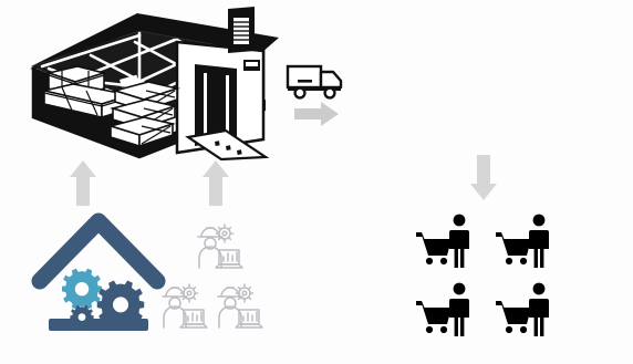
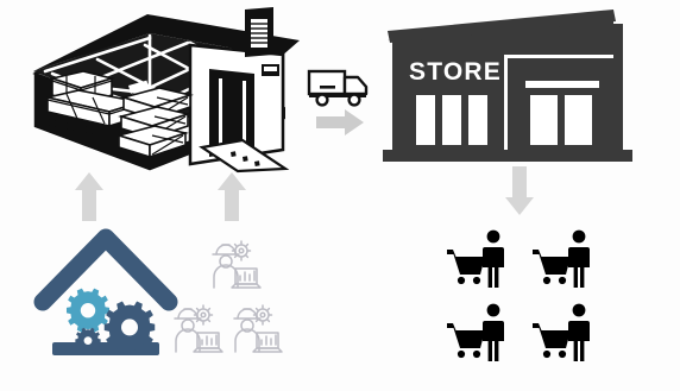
+ STORE
